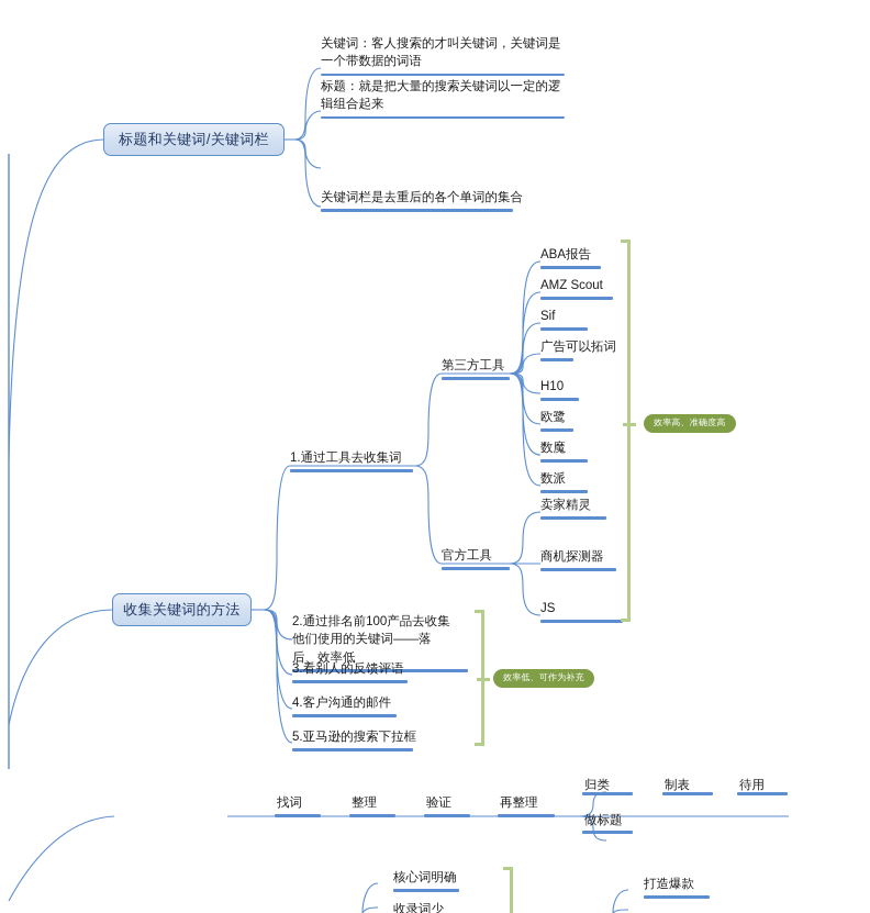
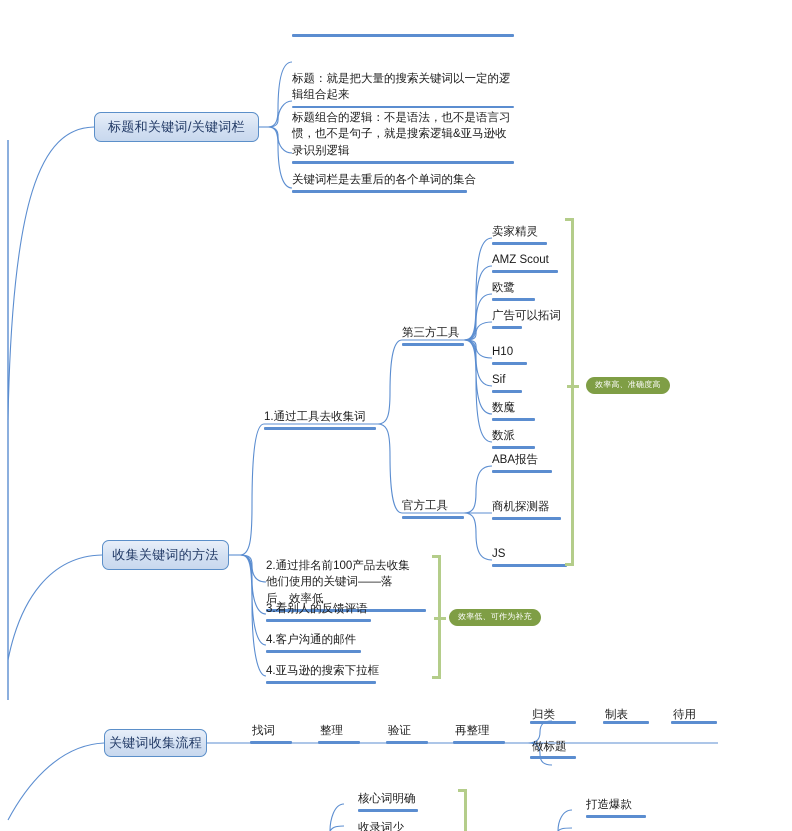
  标题和关键词/关键词栏
- 关键词：客人搜索的才叫关键词，关键词是一个带数据的词语
  标题：就是把大量的搜索关键词以一定的逻辑组合起来
+ 标题组合的逻辑：不是语法，也不是语言习惯，也不是句子，就是搜索逻辑&亚马逊收录识别逻辑
  关键词栏是去重后的各个单词的集合
  收集关键词的方法
  1.通过工具去收集词
  第三方工具
  官方工具
- ABA报告
+ 卖家精灵
  AMZ Scout
- Sif
+ 欧鹭
  广告可以拓词
  H10
- 欧鹭
+ Sif
  数魔
  数派
- 卖家精灵
+ ABA报告
  商机探测器
  JS
  效率高、准确度高
  2.通过排名前100产品去收集他们使用的关键词——落后、效率低
  3.看别人的反馈评语
  4.客户沟通的邮件
- 5.亚马逊的搜索下拉框
+ 4.亚马逊的搜索下拉框
  效率低、可作为补充
+ 关键词收集流程
  找词
  整理
  验证
  再整理
  归类
  制表
  待用
  做标题
  核心词明确
  收录词少
  打造爆款
